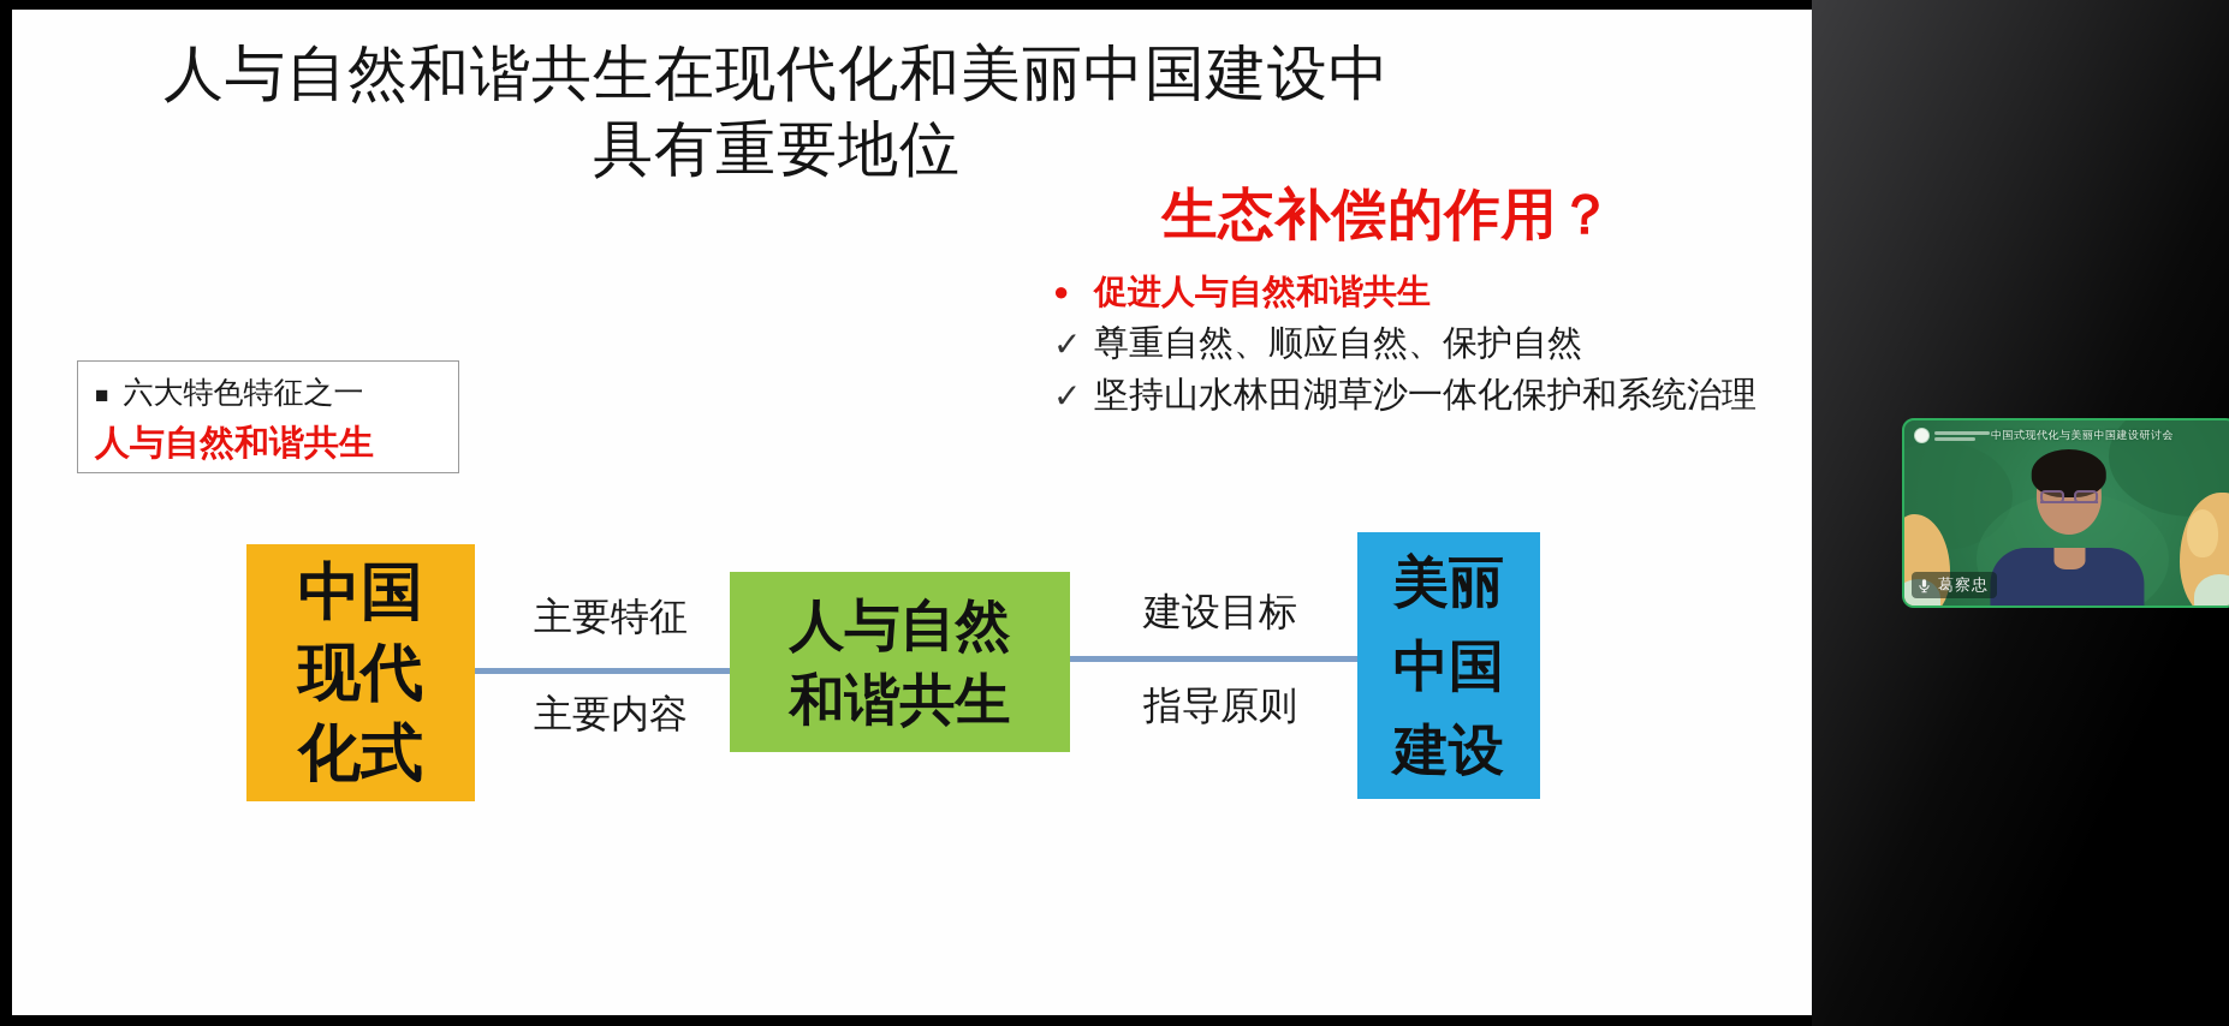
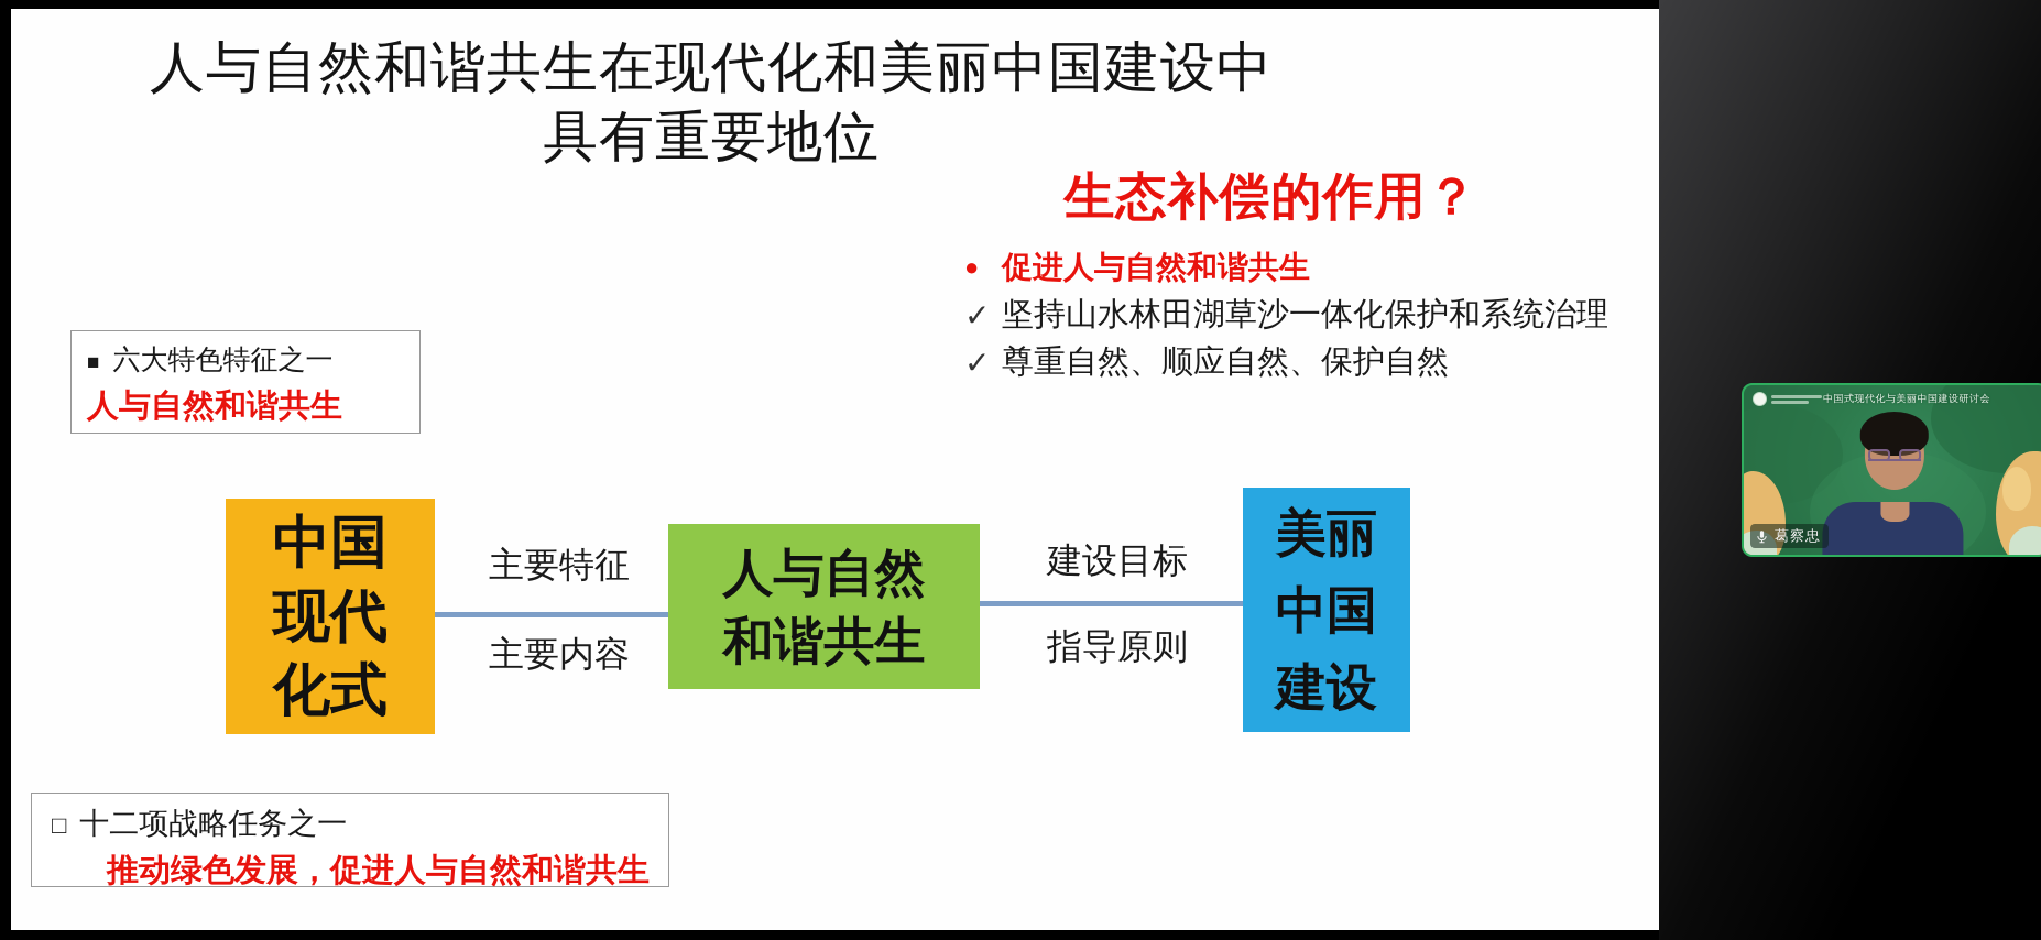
  人与自然和谐共生在现代化和美丽中国建设中
  具有重要地位
  生态补偿的作用？
  ●
  促进人与自然和谐共生
  ✓
- 尊重自然、顺应自然、保护自然
+ 坚持山水林田湖草沙一体化保护和系统治理
  ✓
- 坚持山水林田湖草沙一体化保护和系统治理
+ 尊重自然、顺应自然、保护自然
  ■ 六大特色特征之一
  人与自然和谐共生
  中国
  现代
  化式
  主要特征
  主要内容
  人与自然
  和谐共生
  建设目标
  指导原则
  美丽
  中国
  建设
+ □ 十二项战略任务之一
+ 推动绿色发展，促进人与自然和谐共生
  中国式现代化与美丽中国建设研讨会
  葛察忠
